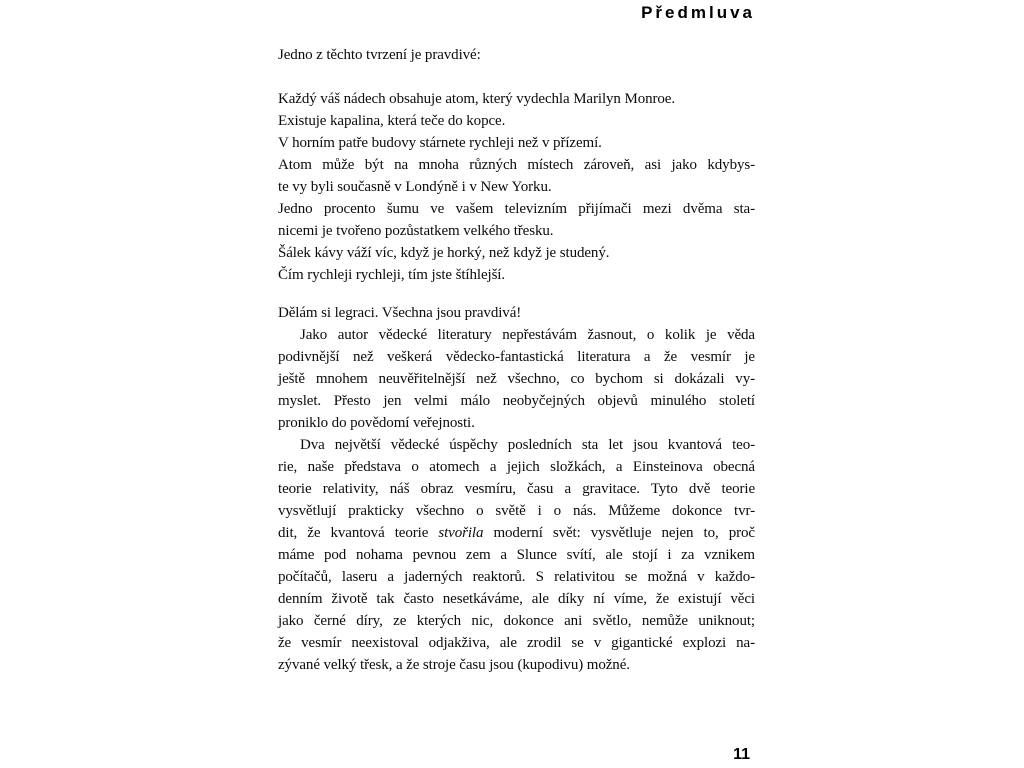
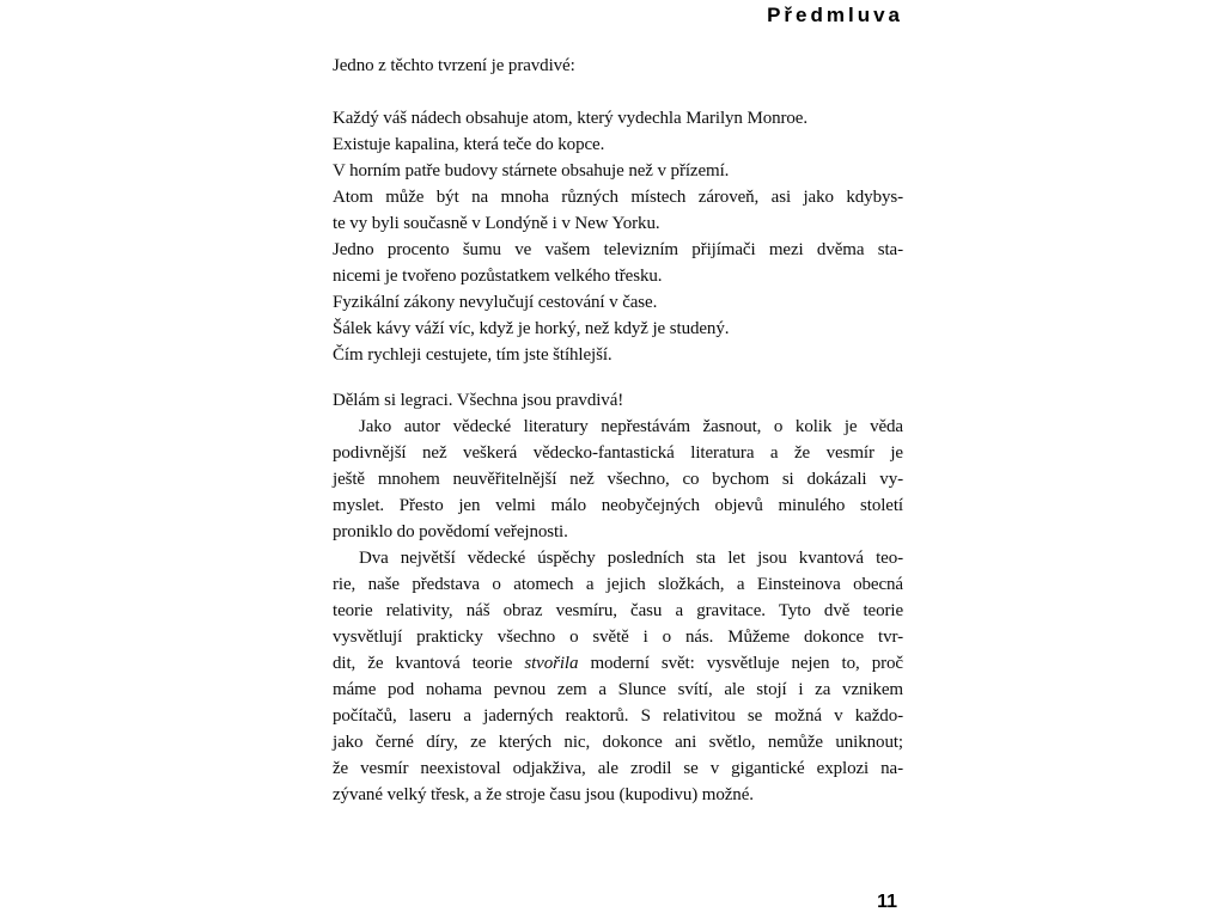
  Předmluva
  Jedno z těchto tvrzení je pravdivé:
  Každý váš nádech obsahuje atom, který vydechla Marilyn Monroe.
  Existuje kapalina, která teče do kopce.
- V horním patře budovy stárnete rychleji než v přízemí.
+ V horním patře budovy stárnete obsahuje než v přízemí.
  Atom může být na mnoha různých místech zároveň, asi jako kdybys-
  te vy byli současně v Londýně i v New Yorku.
  Jedno procento šumu ve vašem televizním přijímači mezi dvěma sta-
  nicemi je tvořeno pozůstatkem velkého třesku.
+ Fyzikální zákony nevylučují cestování v čase.
  Šálek kávy váží víc, když je horký, než když je studený.
- Čím rychleji rychleji, tím jste štíhlejší.
+ Čím rychleji cestujete, tím jste štíhlejší.
  Dělám si legraci. Všechna jsou pravdivá!
  Jako autor vědecké literatury nepřestávám žasnout, o kolik je věda
  podivnější než veškerá vědecko-fantastická literatura a že vesmír je
  ještě mnohem neuvěřitelnější než všechno, co bychom si dokázali vy-
  myslet. Přesto jen velmi málo neobyčejných objevů minulého století
  proniklo do povědomí veřejnosti.
  Dva největší vědecké úspěchy posledních sta let jsou kvantová teo-
  rie, naše představa o atomech a jejich složkách, a Einsteinova obecná
  teorie relativity, náš obraz vesmíru, času a gravitace. Tyto dvě teorie
  vysvětlují prakticky všechno o světě i o nás. Můžeme dokonce tvr-
  dit, že kvantová teorie stvořila moderní svět: vysvětluje nejen to, proč
  máme pod nohama pevnou zem a Slunce svítí, ale stojí i za vznikem
  počítačů, laseru a jaderných reaktorů. S relativitou se možná v každo-
- denním životě tak často nesetkáváme, ale díky ní víme, že existují věci
  jako černé díry, ze kterých nic, dokonce ani světlo, nemůže uniknout;
  že vesmír neexistoval odjakživa, ale zrodil se v gigantické explozi na-
  zývané velký třesk, a že stroje času jsou (kupodivu) možné.
  11
